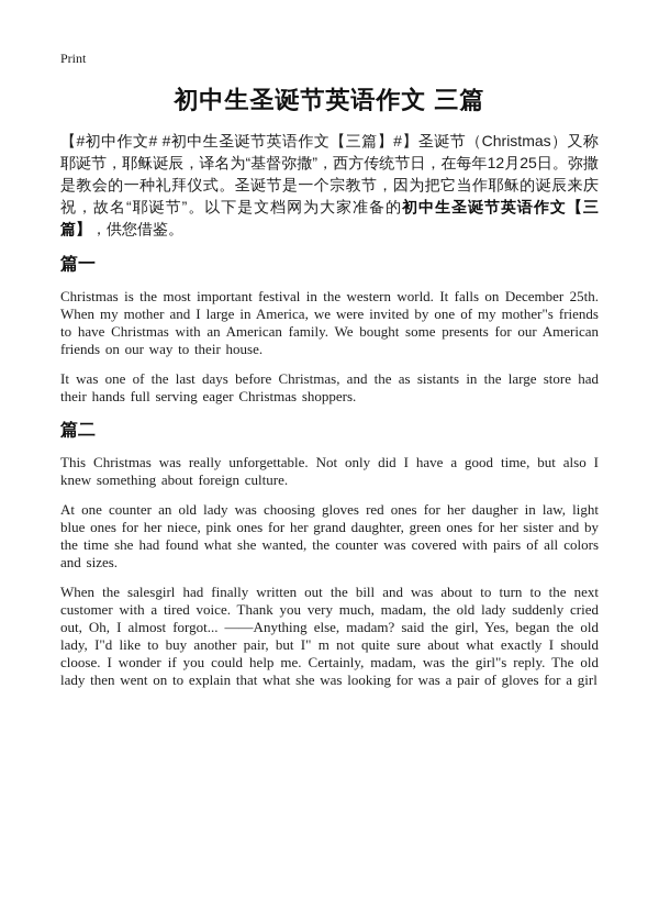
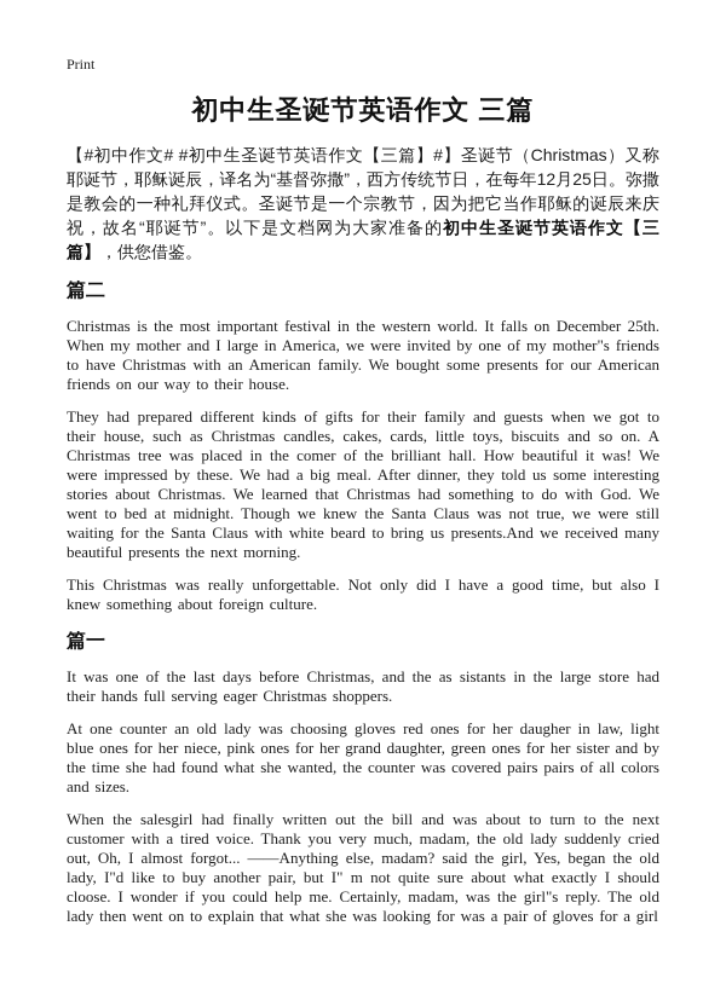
  Print
  初中生圣诞节英语作文 三篇
  【#初中作文# #初中生圣诞节英语作文【三篇】#】圣诞节（Christmas）又称耶诞节，耶稣诞辰，译名为“基督弥撒”，西方传统节日，在每年12月25日。弥撒是教会的一种礼拜仪式。圣诞节是一个宗教节，因为把它当作耶稣的诞辰来庆祝，故名“耶诞节”。以下是文档网为大家准备的初中生圣诞节英语作文【三篇】，供您借鉴。
- 篇一
+ 篇二
  Christmas is the most important festival in the western world. It falls on December 25th. When my mother and I large in America, we were invited by one of my mother"s friends to have Christmas with an American family. We bought some presents for our American friends on our way to their house.
+ They had prepared different kinds of gifts for their family and guests when we got to their house, such as Christmas candles, cakes, cards, little toys, biscuits and so on. A Christmas tree was placed in the comer of the brilliant hall. How beautiful it was! We were impressed by these. We had a big meal. After dinner, they told us some interesting stories about Christmas. We learned that Christmas had something to do with God. We went to bed at midnight. Though we knew the Santa Claus was not true, we were still waiting for the Santa Claus with white beard to bring us presents.And we received many beautiful presents the next morning.
- It was one of the last days before Christmas, and the as sistants in the large store had their hands full serving eager Christmas shoppers.
+ This Christmas was really unforgettable. Not only did I have a good time, but also I knew something about foreign culture.
- 篇二
+ 篇一
- This Christmas was really unforgettable. Not only did I have a good time, but also I knew something about foreign culture.
+ It was one of the last days before Christmas, and the as sistants in the large store had their hands full serving eager Christmas shoppers.
- At one counter an old lady was choosing gloves red ones for her daugher in law, light blue ones for her niece, pink ones for her grand daughter, green ones for her sister and by the time she had found what she wanted, the counter was covered with pairs of all colors and sizes.
+ At one counter an old lady was choosing gloves red ones for her daugher in law, light blue ones for her niece, pink ones for her grand daughter, green ones for her sister and by the time she had found what she wanted, the counter was covered pairs pairs of all colors and sizes.
  When the salesgirl had finally written out the bill and was about to turn to the next customer with a tired voice. Thank you very much, madam, the old lady suddenly cried out, Oh, I almost forgot... ——Anything else, madam? said the girl, Yes, began the old lady, I"d like to buy another pair, but I" m not quite sure about what exactly I should cloose. I wonder if you could help me. Certainly, madam, was the girl"s reply. The old lady then went on to explain that what she was looking for was a pair of gloves for a girl
